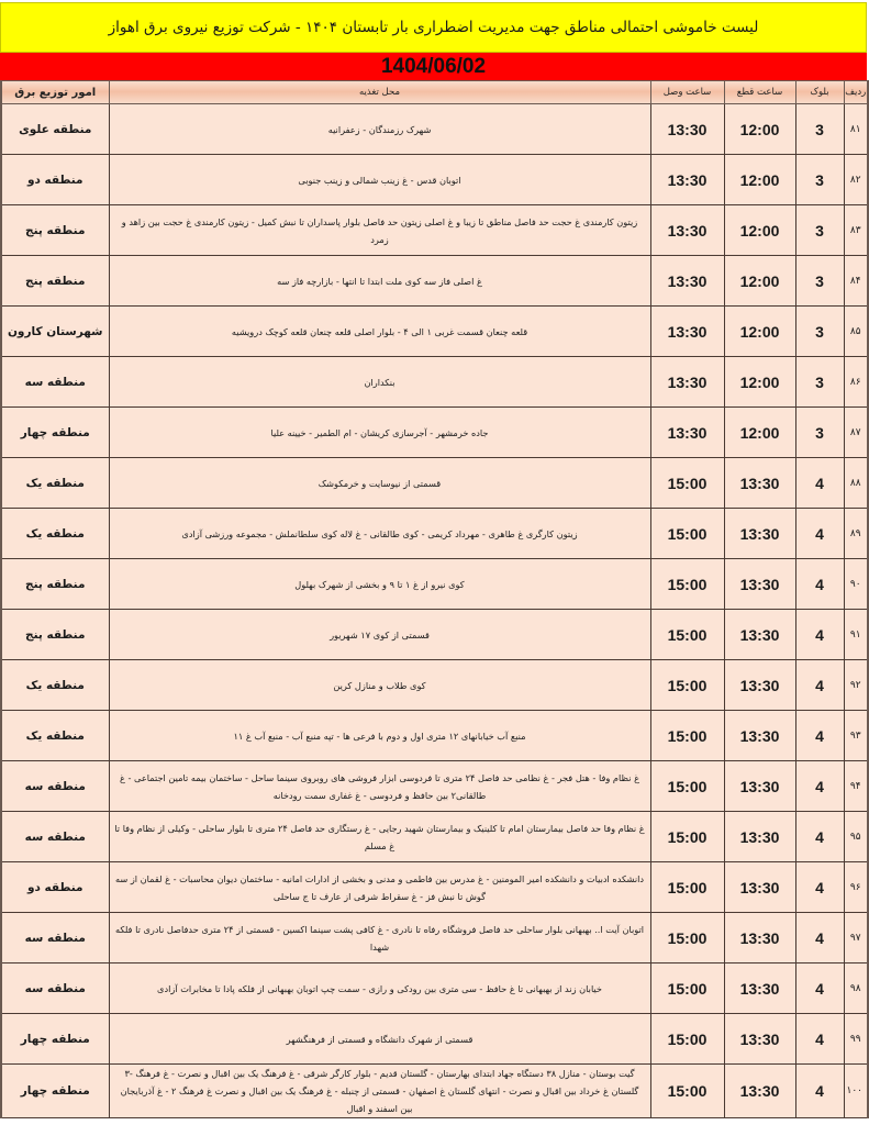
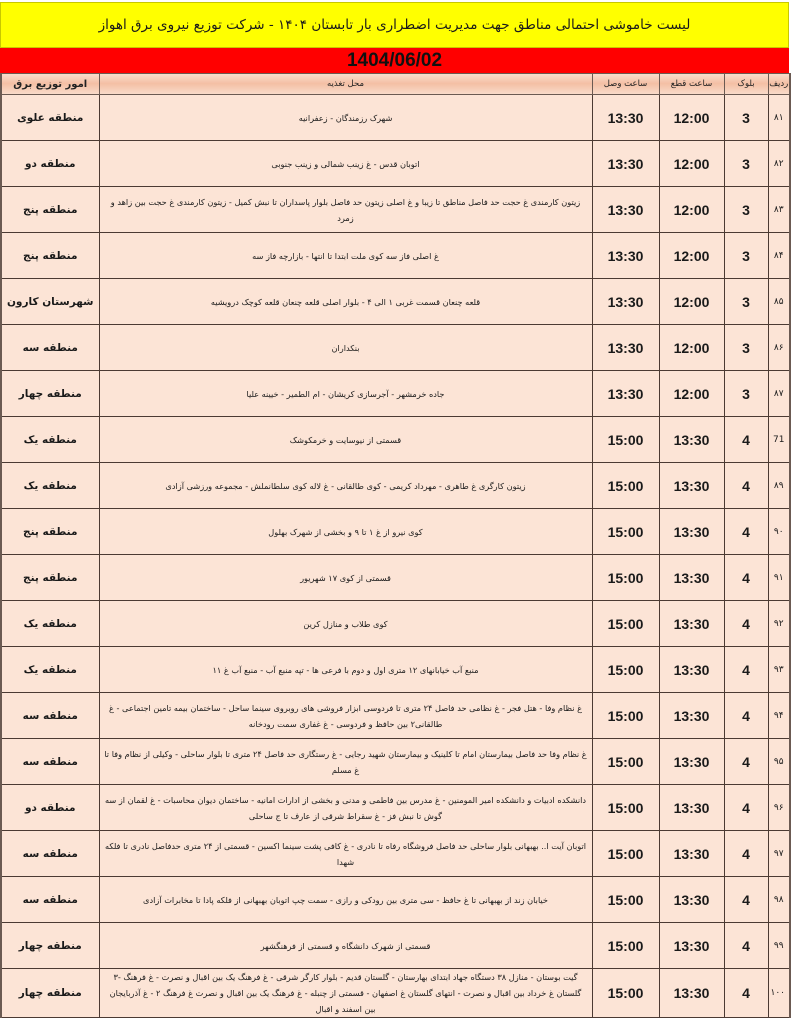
  لیست خاموشی احتمالی مناطق جهت مدیریت اضطراری بار تابستان ۱۴۰۴ - شرکت توزیع نیروی برق اهواز
  1404/06/02
  ردیف	بلوک	ساعت قطع	ساعت وصل	محل تغذیه	امور توزیع برق
  ۸۱	3	12:00	13:30	شهرک رزمندگان - زعفرانیه	منطقه علوی
  ۸۲	3	12:00	13:30	اتوبان قدس - غ زینب شمالی و زینب جنوبی	منطقه دو
  ۸۳	3	12:00	13:30	زیتون کارمندی غ حجت حد فاصل مناطق تا زیبا و غ اصلی زیتون حد فاصل بلوار پاسداران تا نبش کمیل - زیتون کارمندی غ حجت بین زاهد و زمرد	منطقه پنج
  ۸۴	3	12:00	13:30	غ اصلی فاز سه کوی ملت ابتدا تا انتها - بازارچه فاز سه	منطقه پنج
  ۸۵	3	12:00	13:30	قلعه چنعان قسمت غربی ۱ الی ۴ - بلوار اصلی قلعه چنعان قلعه کوچک درویشیه	شهرستان کارون
  ۸۶	3	12:00	13:30	بنکداران	منطقه سه
  ۸۷	3	12:00	13:30	جاده خرمشهر - آجرسازی کریشان - ام الطمیر - خیینه علیا	منطقه چهار
- ۸۸	4	13:30	15:00	قسمتی از نیوسایت و خرمکوشک	منطقه یک
+ 71	4	13:30	15:00	قسمتی از نیوسایت و خرمکوشک	منطقه یک
  ۸۹	4	13:30	15:00	زیتون کارگری غ طاهری - مهرداد کریمی - کوی طالقانی - غ لاله کوی سلطانملش - مجموعه ورزشی آزادی	منطقه یک
  ۹۰	4	13:30	15:00	کوی نیرو از غ ۱ تا ۹ و بخشی از شهرک بهلول	منطقه پنج
  ۹۱	4	13:30	15:00	قسمتی از کوی ۱۷ شهریور	منطقه پنج
  ۹۲	4	13:30	15:00	کوی طلاب و منازل کرین	منطقه یک
  ۹۳	4	13:30	15:00	منبع آب خیابانهای ۱۲ متری اول و دوم با فرعی ها - تپه منبع آب - منبع آب غ ۱۱	منطقه یک
  ۹۴	4	13:30	15:00	غ نظام وفا - هتل فجر - غ نظامی حد فاصل ۲۴ متری تا فردوسی ابزار فروشی های روبروی سینما ساحل - ساختمان بیمه تامین اجتماعی - غ طالقانی۲ بین حافظ و فردوسی - غ غفاری سمت رودخانه	منطقه سه
  ۹۵	4	13:30	15:00	غ نظام وفا حد فاصل بیمارستان امام تا کلینیک و بیمارستان شهید رجایی - غ رستگاری حد فاصل ۲۴ متری تا بلوار ساحلی - وکیلی از نظام وفا تا غ مسلم	منطقه سه
  ۹۶	4	13:30	15:00	دانشکده ادبیات و دانشکده امیر المومنین - غ مدرس بین فاطمی و مدنی و بخشی از ادارات امانیه - ساختمان دیوان محاسبات - غ لقمان از سه گوش تا نبش فز - غ سقراط شرقی از عارف تا ج ساحلی	منطقه دو
  ۹۷	4	13:30	15:00	اتوبان آیت ا.. بهبهانی بلوار ساحلی حد فاصل فروشگاه رفاه تا نادری - غ کافی پشت سینما اکسین - قسمتی از ۲۴ متری حدفاصل نادری تا فلکه شهدا	منطقه سه
  ۹۸	4	13:30	15:00	خیابان زند از بهبهانی تا غ حافظ - سی متری بین رودکی و رازی - سمت چپ اتوبان بهبهانی از فلکه پادا تا مخابرات آزادی	منطقه سه
  ۹۹	4	13:30	15:00	قسمتی از شهرک دانشگاه و قسمتی از فرهنگشهر	منطقه چهار
  ۱۰۰	4	13:30	15:00	گیت بوستان - منازل ۳۸ دستگاه جهاد ابتدای بهارستان - گلستان قدیم - بلوار کارگر شرقی - غ فرهنگ یک بین اقبال و نصرت - غ فرهنگ -۳ گلستان غ خرداد بین اقبال و نصرت - انتهای گلستان غ اصفهان - قسمتی از چنبله - غ فرهنگ یک بین اقبال و نصرت غ فرهنگ ۲ - غ آذربایجان بین اسفند و اقبال	منطقه چهار
